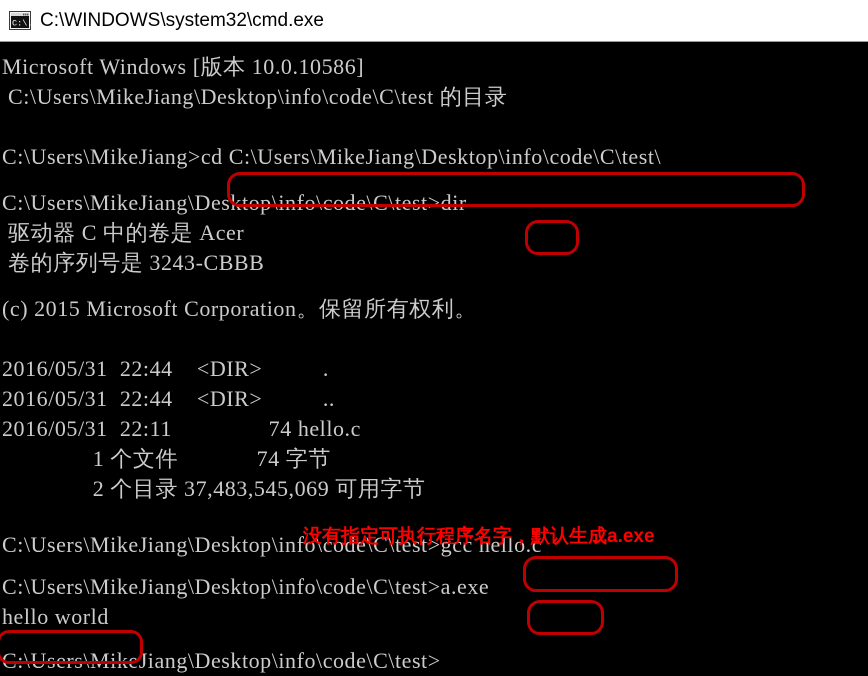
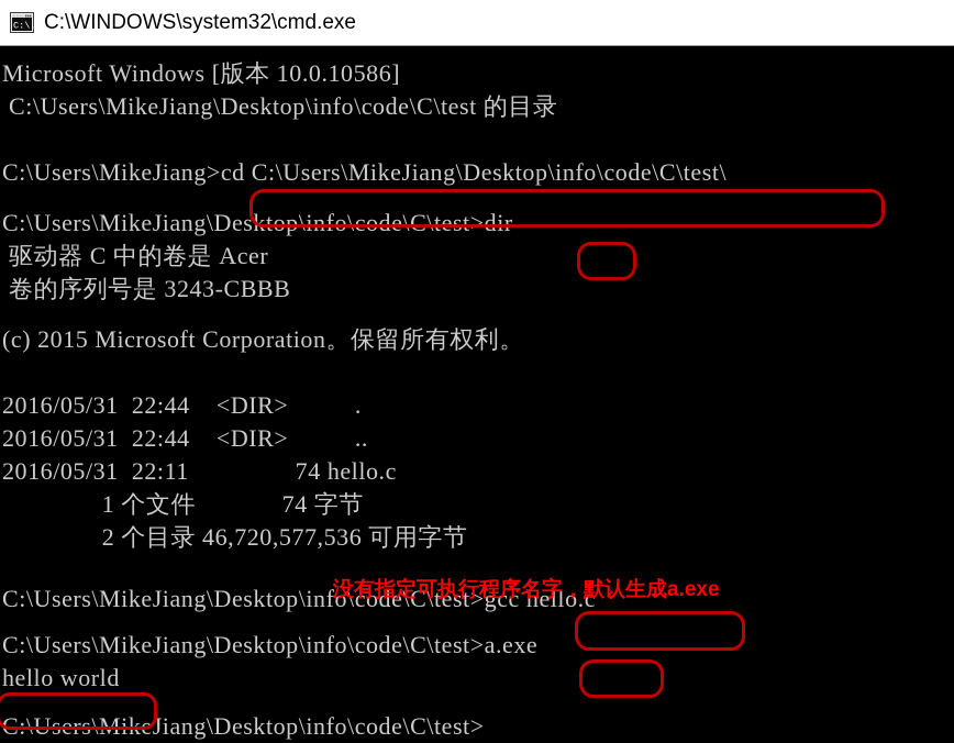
  C:\.
  C:\WINDOWS\system32\cmd.exe
  Microsoft Windows [版本 10.0.10586]
  C:\Users\MikeJiang\Desktop\info\code\C\test 的目录
  C:\Users\MikeJiang>cd C:\Users\MikeJiang\Desktop\info\code\C\test\
  C:\Users\MikeJiang\Desktop\info\code\C\test>dir
  驱动器 C 中的卷是 Acer
  卷的序列号是 3243-CBBB
  (c) 2015 Microsoft Corporation。保留所有权利。
  2016/05/31 22:44 <DIR> .
  2016/05/31 22:44 <DIR> ..
  2016/05/31 22:11 74 hello.c
  1 个文件 74 字节
- 2 个目录 37,483,545,069 可用字节
+ 2 个目录 46,720,577,536 可用字节
  C:\Users\MikeJiang\Desktop\info\code\C\test>gcc hello.c
  C:\Users\MikeJiang\Desktop\info\code\C\test>a.exe
  hello world
  C:\Users\MikeJiang\Desktop\info\code\C\test>
  没有指定可执行程序名字，默认生成a.exe
